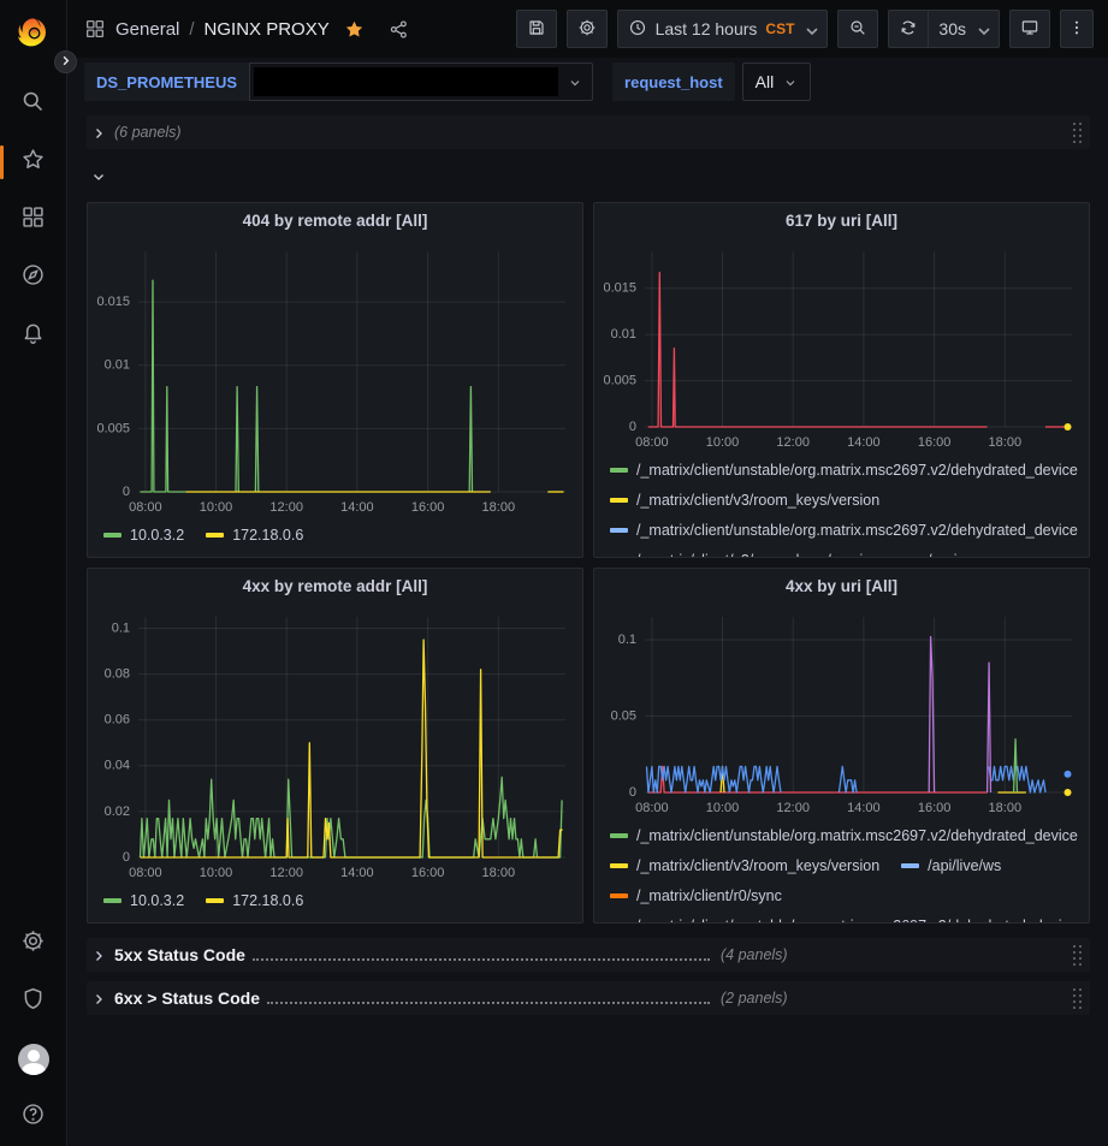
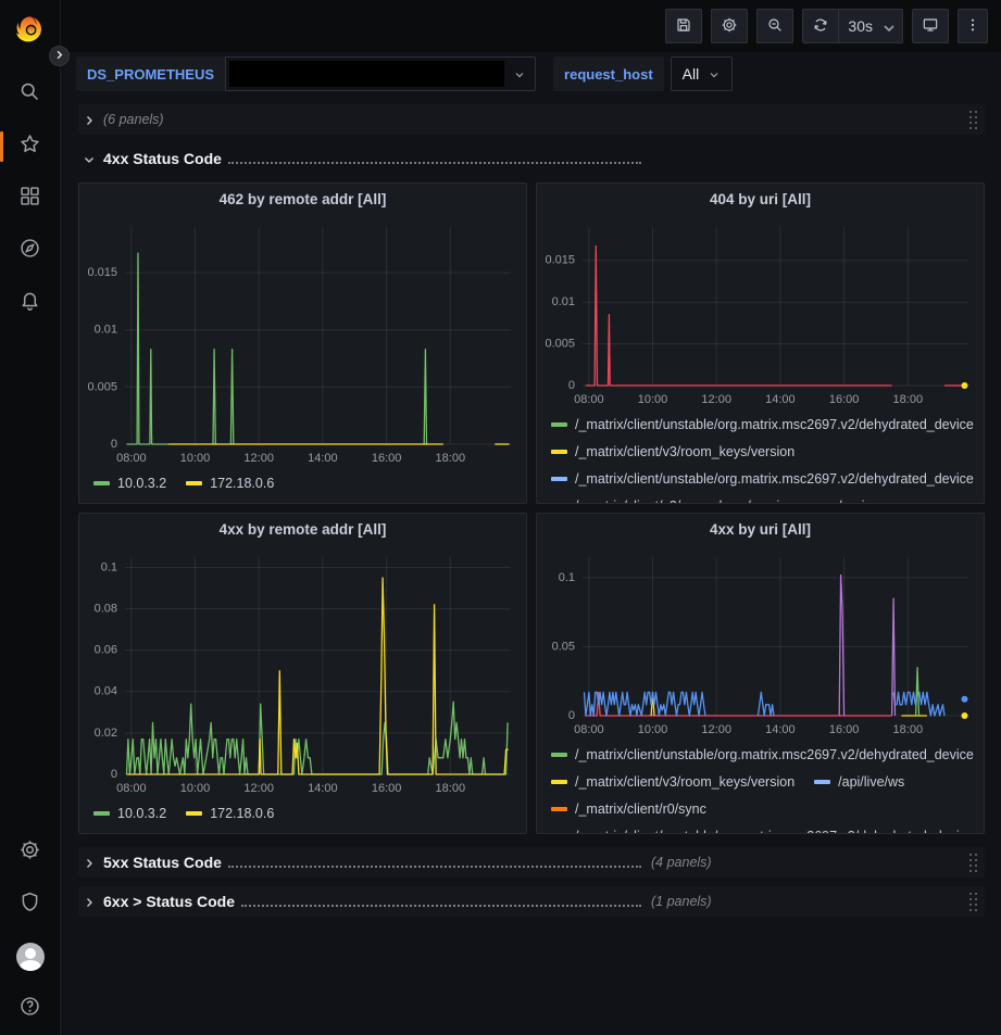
- General
- /
- NGINX PROXY
- Last 12 hours
- CST
  30s
  DS_PROMETHEUS
  request_host
  All
  (6 panels)
+ 4xx Status Code
- 404 by remote addr [All]
+ 462 by remote addr [All]
  0
  0.005
  0.01
  0.015
  08:00
  10:00
  12:00
  14:00
  16:00
  18:00
  10.0.3.2
  172.18.0.6
- 617 by uri [All]
+ 404 by uri [All]
  0
  0.005
  0.01
  0.015
  08:00
  10:00
  12:00
  14:00
  16:00
  18:00
  /_matrix/client/unstable/org.matrix.msc2697.v2/dehydrated_device
  /_matrix/client/v3/room_keys/version
  /_matrix/client/unstable/org.matrix.msc2697.v2/dehydrated_device
  4xx by remote addr [All]
  0
  0.02
  0.04
  0.06
  0.08
  0.1
  08:00
  10:00
  12:00
  14:00
  16:00
  18:00
  10.0.3.2
  172.18.0.6
  4xx by uri [All]
  0
  0.05
  0.1
  08:00
  10:00
  12:00
  14:00
  16:00
  18:00
  /_matrix/client/unstable/org.matrix.msc2697.v2/dehydrated_device
  /_matrix/client/v3/room_keys/version
  /api/live/ws
  /_matrix/client/r0/sync
  5xx Status Code
  (4 panels)
  6xx > Status Code
- (2 panels)
+ (1 panels)
